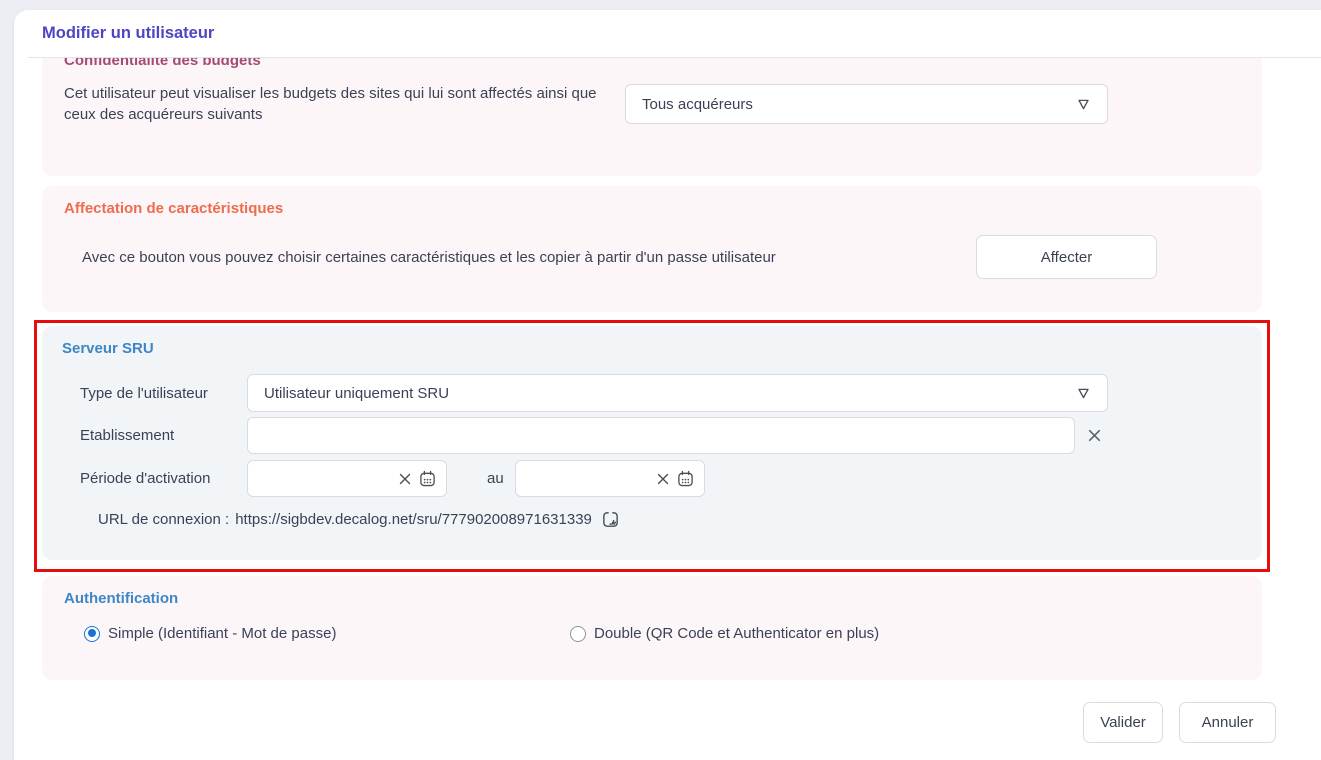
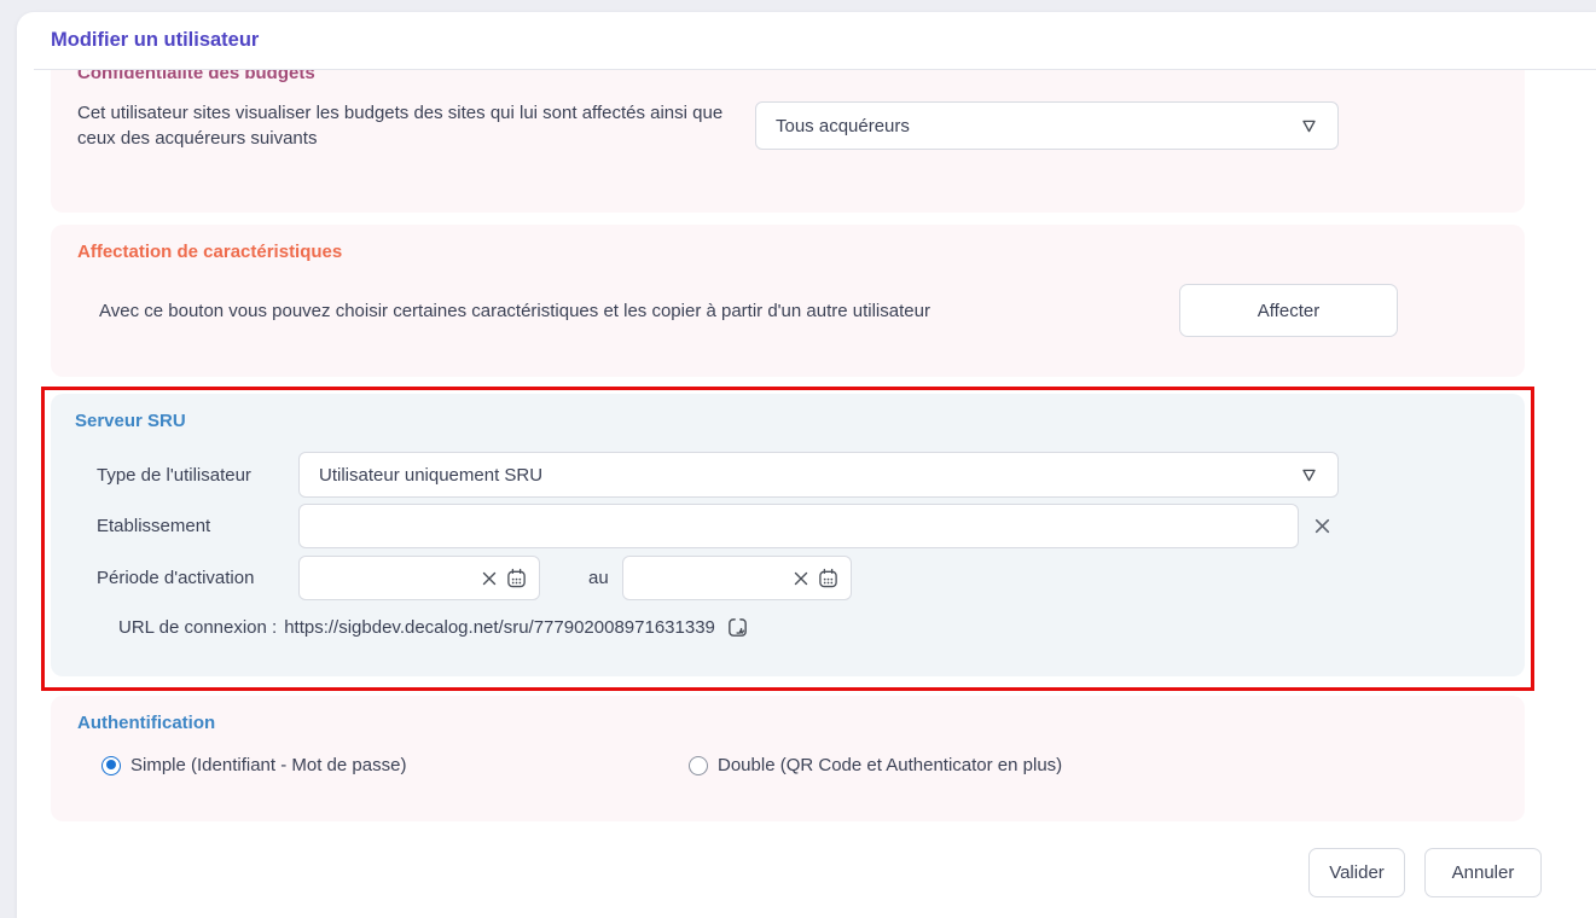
  Modifier un utilisateur
  Confidentialité des budgets
- Cet utilisateur peut visualiser les budgets des sites qui lui sont affectés ainsi que ceux des acquéreurs suivants
+ Cet utilisateur sites visualiser les budgets des sites qui lui sont affectés ainsi que ceux des acquéreurs suivants
  Tous acquéreurs
  Affectation de caractéristiques
- Avec ce bouton vous pouvez choisir certaines caractéristiques et les copier à partir d'un passe utilisateur
+ Avec ce bouton vous pouvez choisir certaines caractéristiques et les copier à partir d'un autre utilisateur
  Affecter
  Serveur SRU
  Type de l'utilisateur
  Utilisateur uniquement SRU
  Etablissement
  Période d'activation
  au
  URL de connexion :
  https://sigbdev.decalog.net/sru/777902008971631339
  Authentification
  Simple (Identifiant - Mot de passe)
  Double (QR Code et Authenticator en plus)
  Valider
  Annuler
